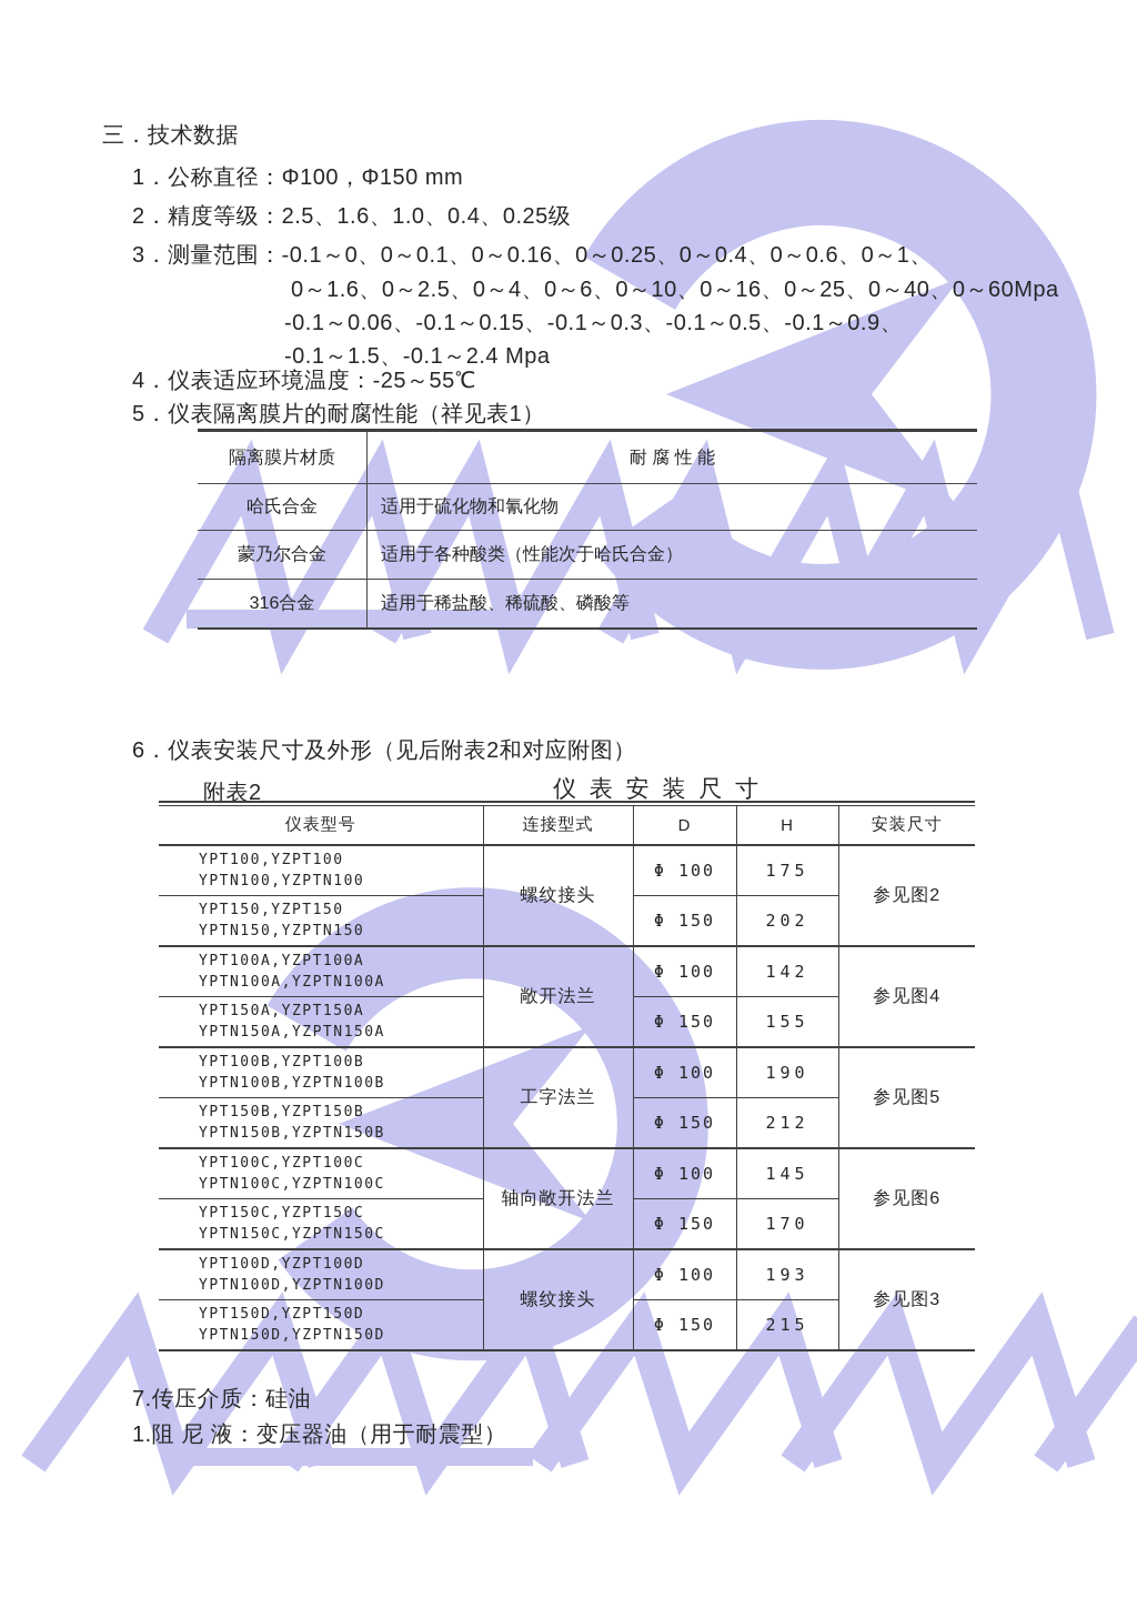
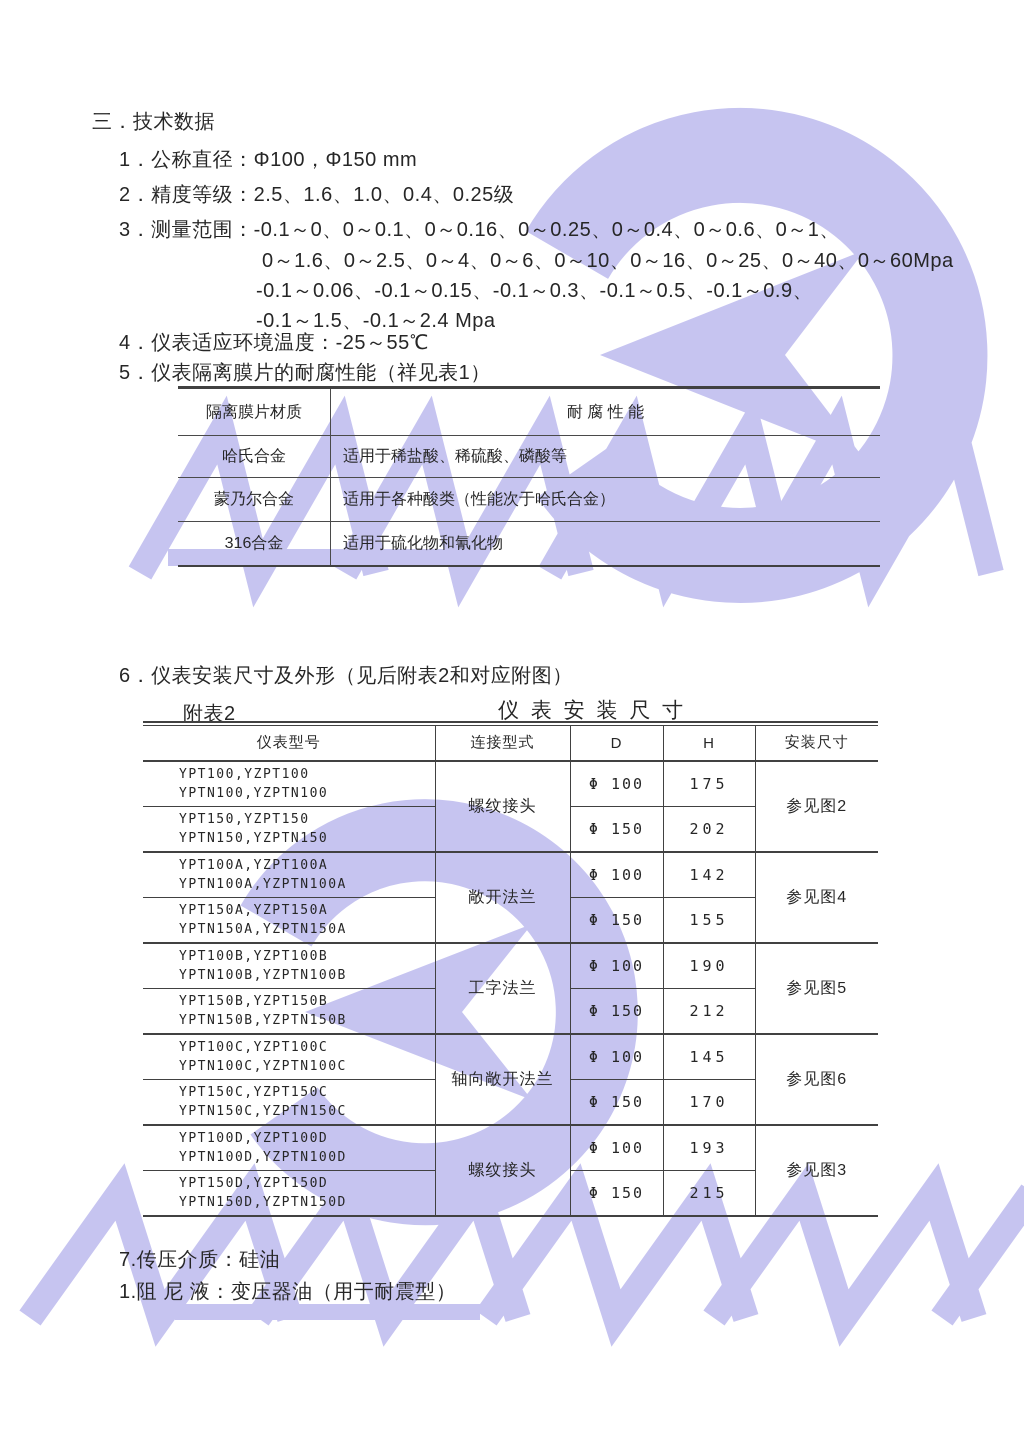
  三．技术数据
  1．公称直径：Φ100，Φ150 mm
  2．精度等级：2.5、1.6、1.0、0.4、0.25级
  3．测量范围：-0.1～0、0～0.1、0～0.16、0～0.25、0～0.4、0～0.6、0～1、
  0～1.6、0～2.5、0～4、0～6、0～10、0～16、0～25、0～40、0～60Mpa
  -0.1～0.06、-0.1～0.15、-0.1～0.3、-0.1～0.5、-0.1～0.9、
  -0.1～1.5、-0.1～2.4 Mpa
  4．仪表适应环境温度：-25～55℃
  5．仪表隔离膜片的耐腐性能（祥见表1）
  隔离膜片材质	耐 腐 性 能
- 哈氏合金	适用于硫化物和氰化物
+ 哈氏合金	适用于稀盐酸、稀硫酸、磷酸等
  蒙乃尔合金	适用于各种酸类（性能次于哈氏合金）
- 316合金	适用于稀盐酸、稀硫酸、磷酸等
+ 316合金	适用于硫化物和氰化物
  6．仪表安装尺寸及外形（见后附表2和对应附图）
  附表2
  仪 表 安 装 尺 寸
  仪表型号	连接型式	D	H	安装尺寸
  YPT100,YZPT100 YPTN100,YZPTN100	螺纹接头	Φ 100	175	参见图2
  YPT150,YZPT150 YPTN150,YZPTN150	Φ 150	202
  YPT100A,YZPT100A YPTN100A,YZPTN100A	敞开法兰	Φ 100	142	参见图4
  YPT150A,YZPT150A YPTN150A,YZPTN150A	Φ 150	155
  YPT100B,YZPT100B YPTN100B,YZPTN100B	工字法兰	Φ 100	190	参见图5
  YPT150B,YZPT150B YPTN150B,YZPTN150B	Φ 150	212
  YPT100C,YZPT100C YPTN100C,YZPTN100C	轴向敞开法兰	Φ 100	145	参见图6
  YPT150C,YZPT150C YPTN150C,YZPTN150C	Φ 150	170
  YPT100D,YZPT100D YPTN100D,YZPTN100D	螺纹接头	Φ 100	193	参见图3
  YPT150D,YZPT150D YPTN150D,YZPTN150D	Φ 150	215
  7.传压介质：硅油
  1.阻 尼 液：变压器油（用于耐震型）
